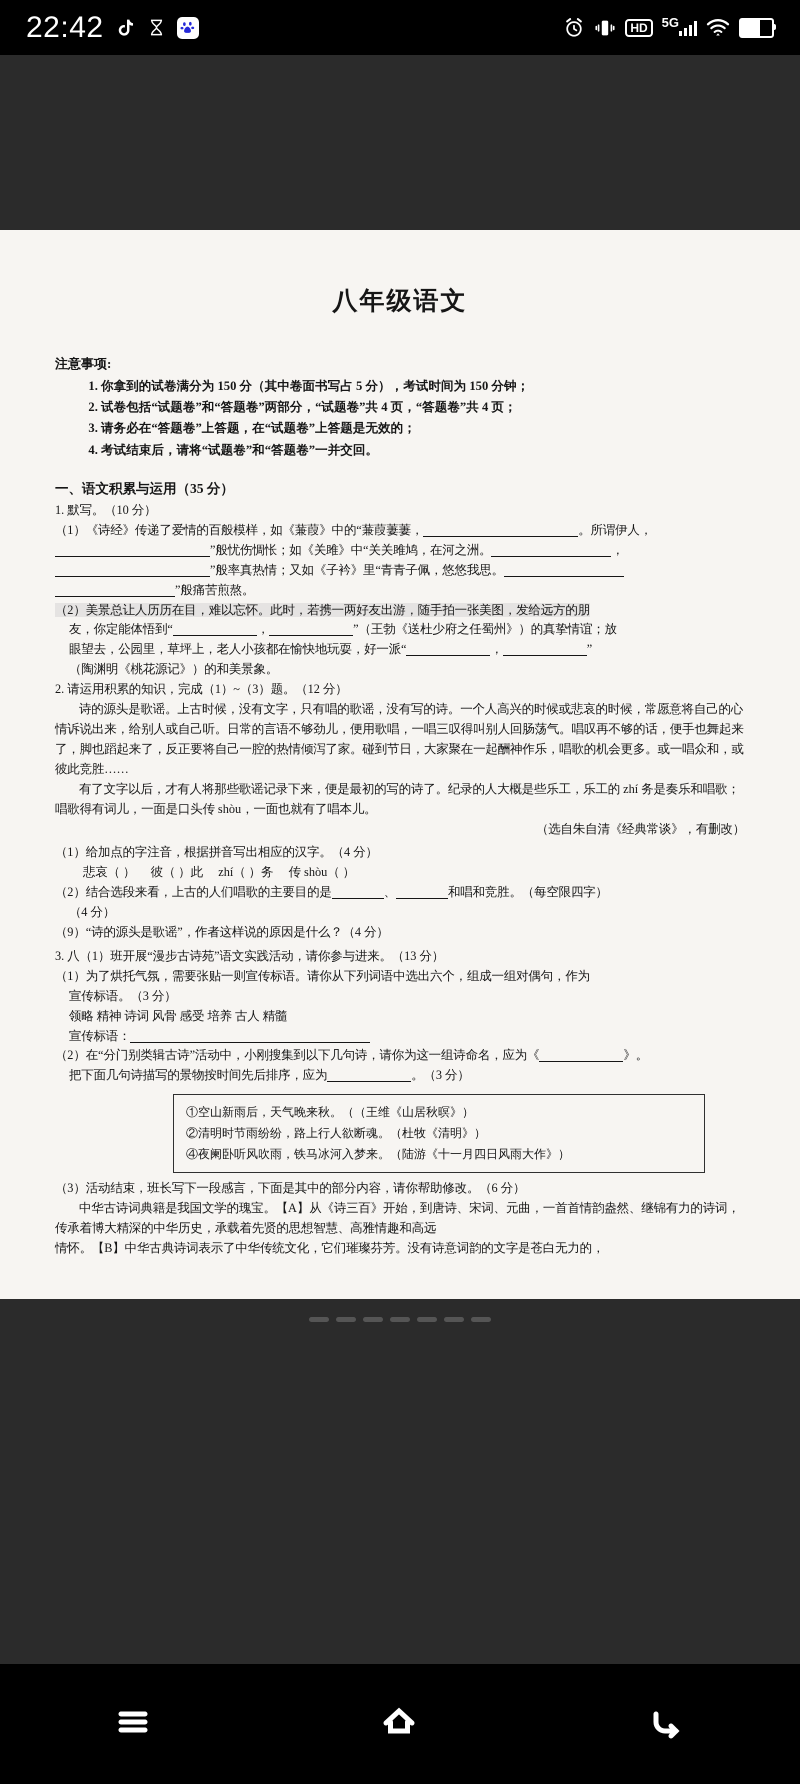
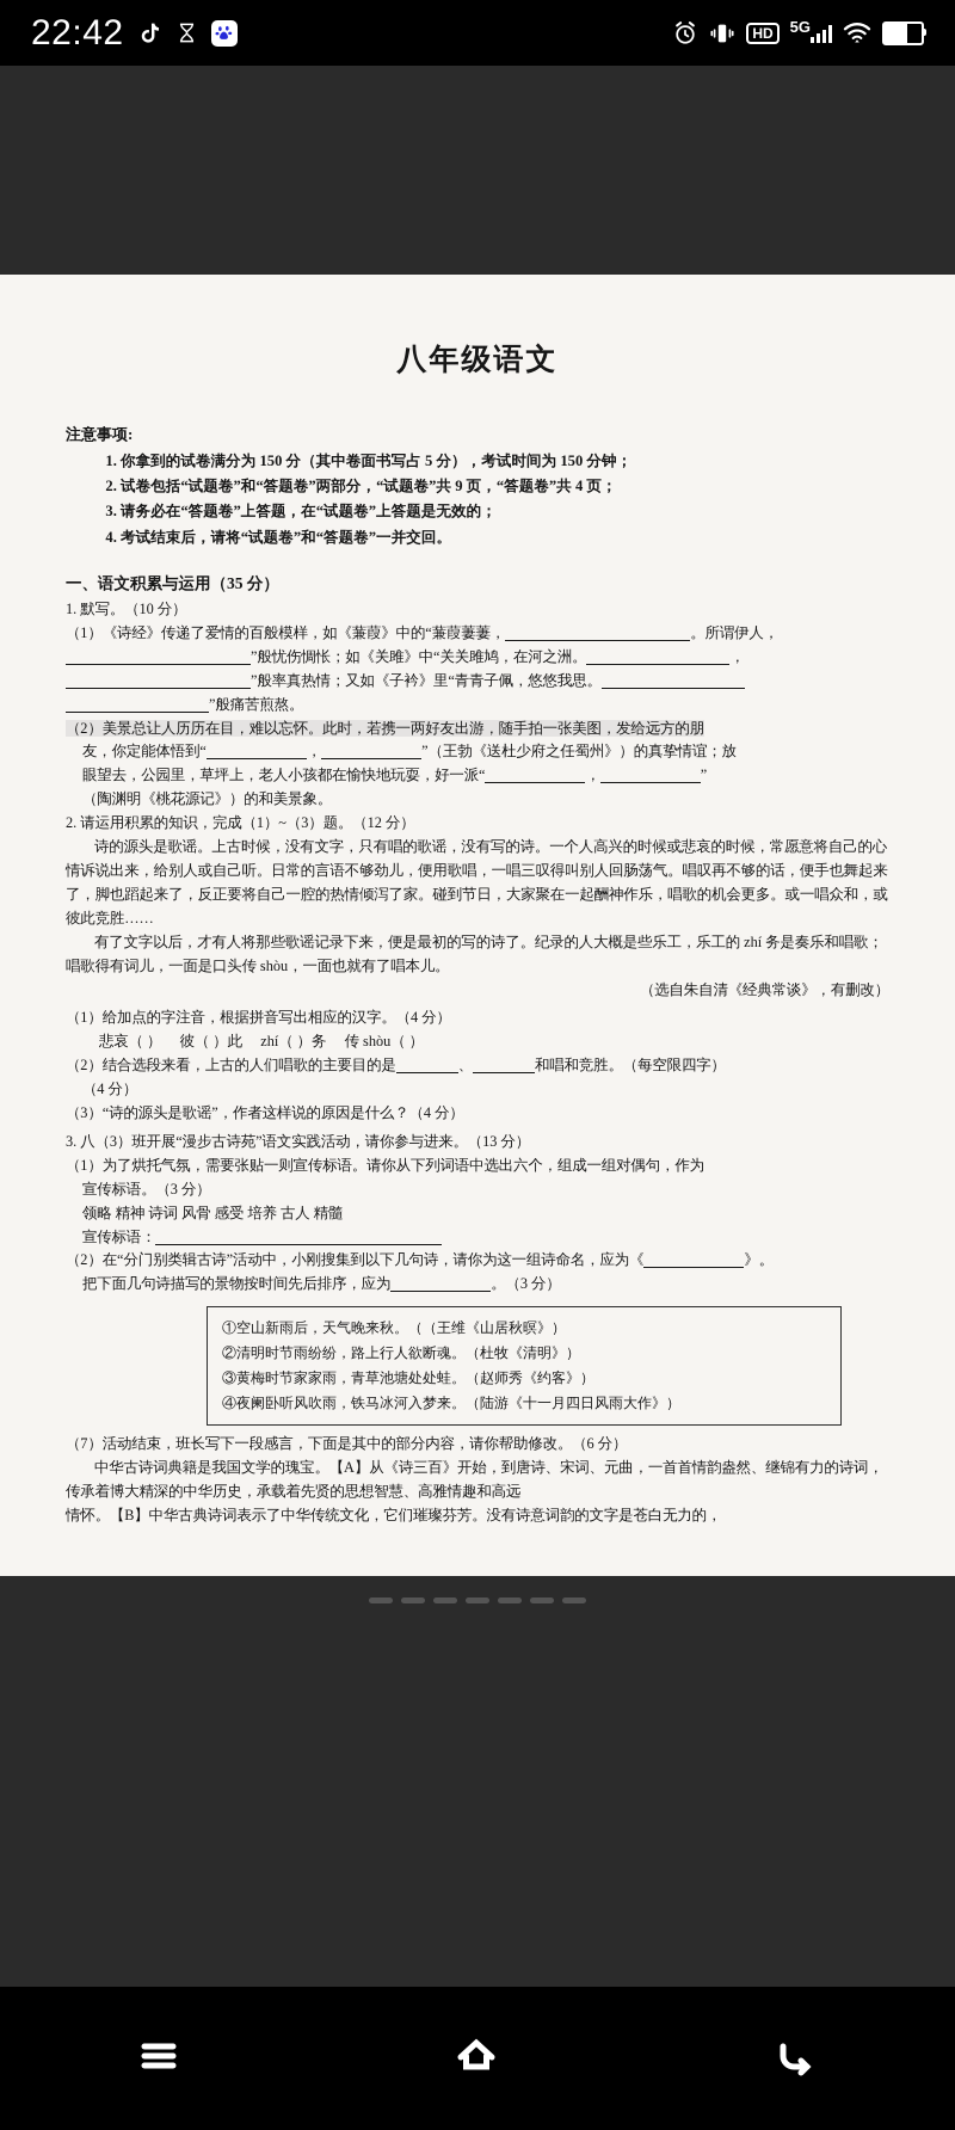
  22:42
  HD
  5G
  八年级语文
  注意事项:
  你拿到的试卷满分为 150 分（其中卷面书写占 5 分），考试时间为 150 分钟；
- 试卷包括“试题卷”和“答题卷”两部分，“试题卷”共 4 页，“答题卷”共 4 页；
+ 试卷包括“试题卷”和“答题卷”两部分，“试题卷”共 9 页，“答题卷”共 4 页；
  请务必在“答题卷”上答题，在“试题卷”上答题是无效的；
  考试结束后，请将“试题卷”和“答题卷”一并交回。
  一、语文积累与运用（35 分）
  1. 默写。（10 分）
  （1）《诗经》传递了爱情的百般模样，如《蒹葭》中的“蒹葭萋萋， 。所谓伊人，
  ”般忧伤惆怅；如《关雎》中“关关雎鸠，在河之洲。 ，
  ”般率真热情；又如《子衿》里“青青子佩，悠悠我思。
  ”般痛苦煎熬。
  （2）美景总让人历历在目，难以忘怀。此时，若携一两好友出游，随手拍一张美图，发给远方的朋
  友，你定能体悟到“ ， ”（王勃《送杜少府之任蜀州》）的真挚情谊；放
  眼望去，公园里，草坪上，老人小孩都在愉快地玩耍，好一派“ ， ”
  （陶渊明《桃花源记》）的和美景象。
  2. 请运用积累的知识，完成（1）~（3）题。（12 分）
  诗的源头是歌谣。上古时候，没有文字，只有唱的歌谣，没有写的诗。一个人高兴的时候或悲哀的时候，常愿意将自己的心情诉说出来，给别人或自己听。日常的言语不够劲儿，便用歌唱，一唱三叹得叫别人回肠荡气。唱叹再不够的话，便手也舞起来了，脚也蹈起来了，反正要将自己一腔的热情倾泻了家。碰到节日，大家聚在一起酬神作乐，唱歌的机会更多。或一唱众和，或彼此竞胜……
  有了文字以后，才有人将那些歌谣记录下来，便是最初的写的诗了。纪录的人大概是些乐工，乐工的 zhí 务是奏乐和唱歌；唱歌得有词儿，一面是口头传 shòu，一面也就有了唱本儿。
  （选自朱自清《经典常谈》，有删改）
  （1）给加点的字注音，根据拼音写出相应的汉字。（4 分）
  悲哀（ ） 彼（ ）此 zhí（ ）务 传 shòu（ ）
  （2）结合选段来看，上古的人们唱歌的主要目的是 、 和唱和竞胜。（每空限四字）
  （4 分）
- （9）“诗的源头是歌谣”，作者这样说的原因是什么？（4 分）
+ （3）“诗的源头是歌谣”，作者这样说的原因是什么？（4 分）
- 3. 八（1）班开展“漫步古诗苑”语文实践活动，请你参与进来。（13 分）
+ 3. 八（3）班开展“漫步古诗苑”语文实践活动，请你参与进来。（13 分）
  （1）为了烘托气氛，需要张贴一则宣传标语。请你从下列词语中选出六个，组成一组对偶句，作为
  宣传标语。（3 分）
  领略 精神 诗词 风骨 感受 培养 古人 精髓
  宣传标语：
  （2）在“分门别类辑古诗”活动中，小刚搜集到以下几句诗，请你为这一组诗命名，应为《 》。
  把下面几句诗描写的景物按时间先后排序，应为 。（3 分）
  ①空山新雨后，天气晚来秋。（（王维《山居秋暝》）
  ②清明时节雨纷纷，路上行人欲断魂。（杜牧《清明》）
+ ③黄梅时节家家雨，青草池塘处处蛙。（赵师秀《约客》）
  ④夜阑卧听风吹雨，铁马冰河入梦来。（陆游《十一月四日风雨大作》）
- （3）活动结束，班长写下一段感言，下面是其中的部分内容，请你帮助修改。（6 分）
+ （7）活动结束，班长写下一段感言，下面是其中的部分内容，请你帮助修改。（6 分）
  中华古诗词典籍是我国文学的瑰宝。【A】从《诗三百》开始，到唐诗、宋词、元曲，一首首情韵盎然、继锦有力的诗词，传承着博大精深的中华历史，承载着先贤的思想智慧、高雅情趣和高远
  情怀。【B】中华古典诗词表示了中华传统文化，它们璀璨芬芳。没有诗意词韵的文字是苍白无力的，
